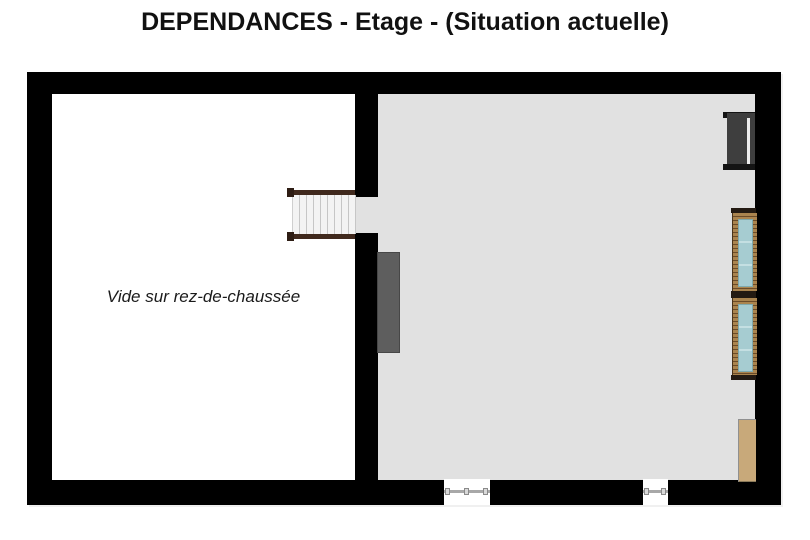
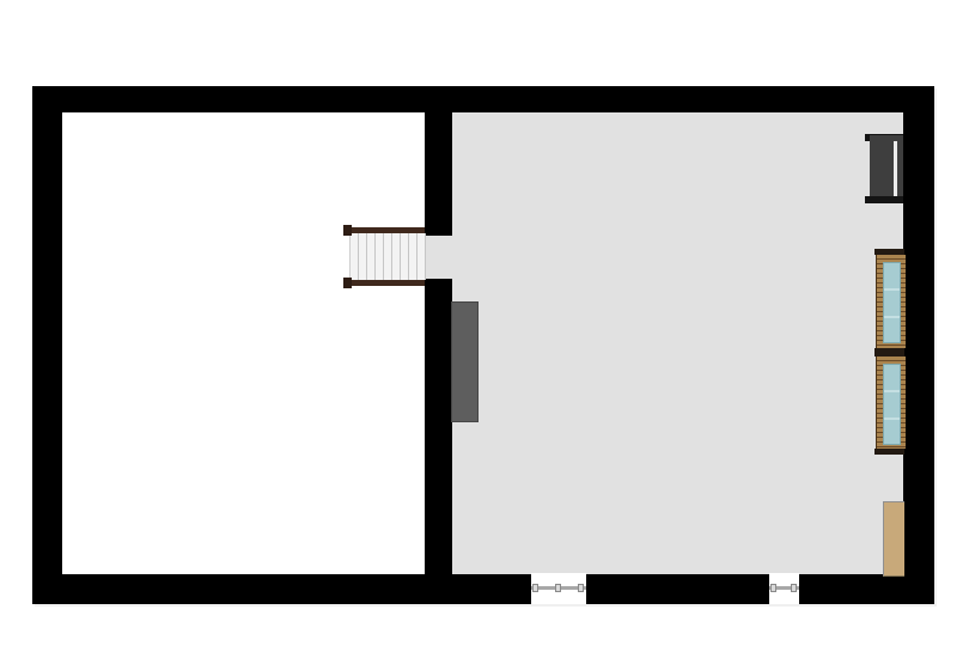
- DEPENDANCES - Etage - (Situation actuelle)
- Vide sur rez-de-chaussée
